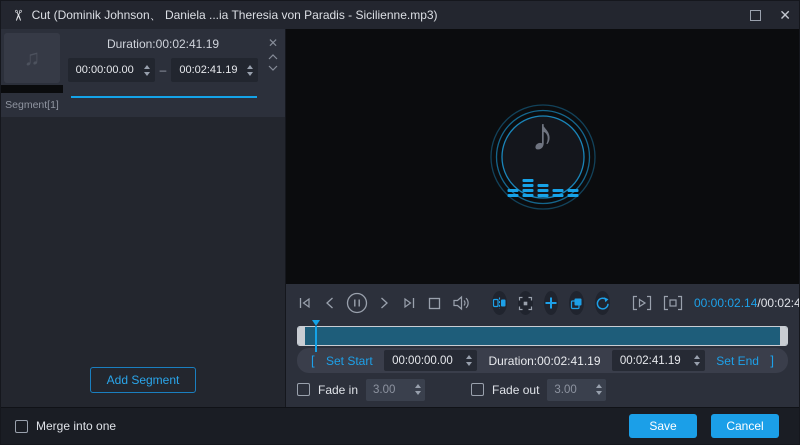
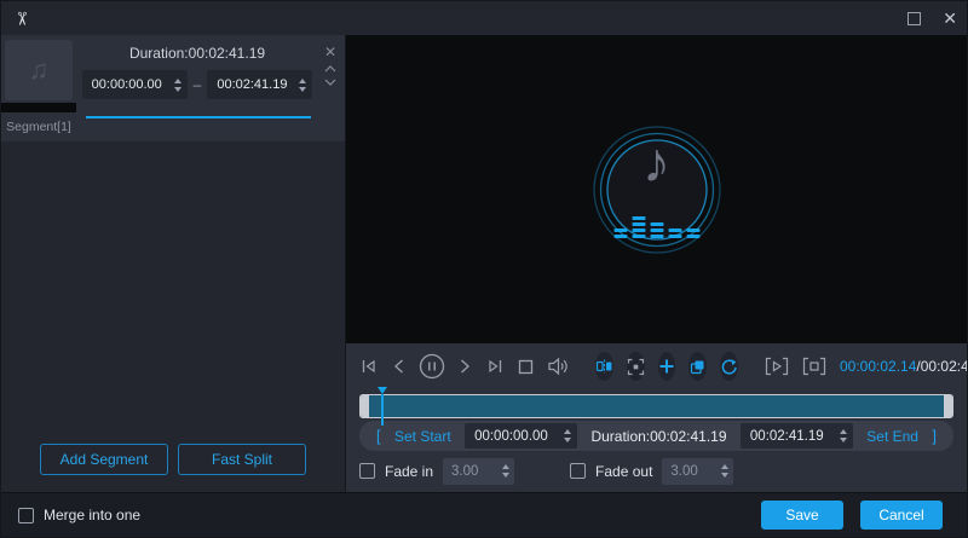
- Cut (Dominik Johnson、 Daniela ...ia Theresia von Paradis - Sicilienne.mp3)
  ✕
  ♫
  Segment[1]
  Duration:00:02:41.19
  00:00:00.00
  –
  00:02:41.19
  ✕
  Add Segment
+ Fast Split
  ♪
  00:00:02.14/00:02:4
  [
  Set Start
  00:00:00.00
  Duration:00:02:41.19
  00:02:41.19
  Set End
  ]
  Fade in
  3.00
  Fade out
  3.00
  Merge into one
  Save
  Cancel
